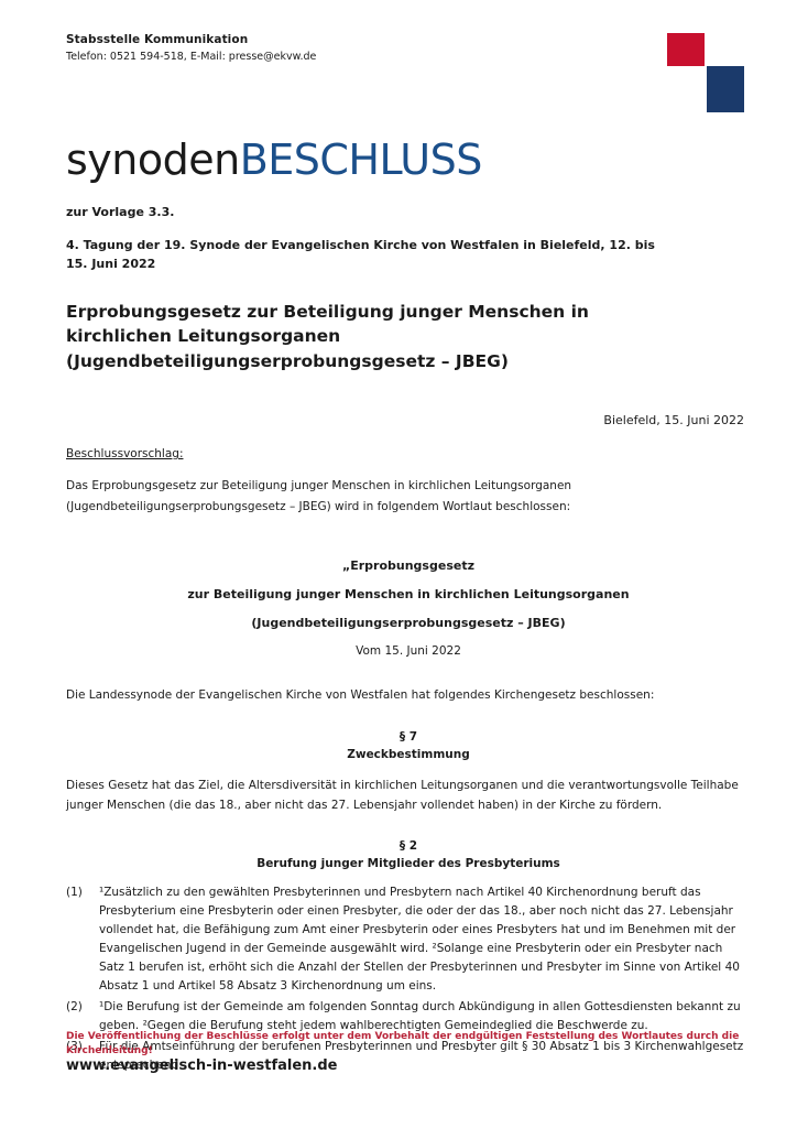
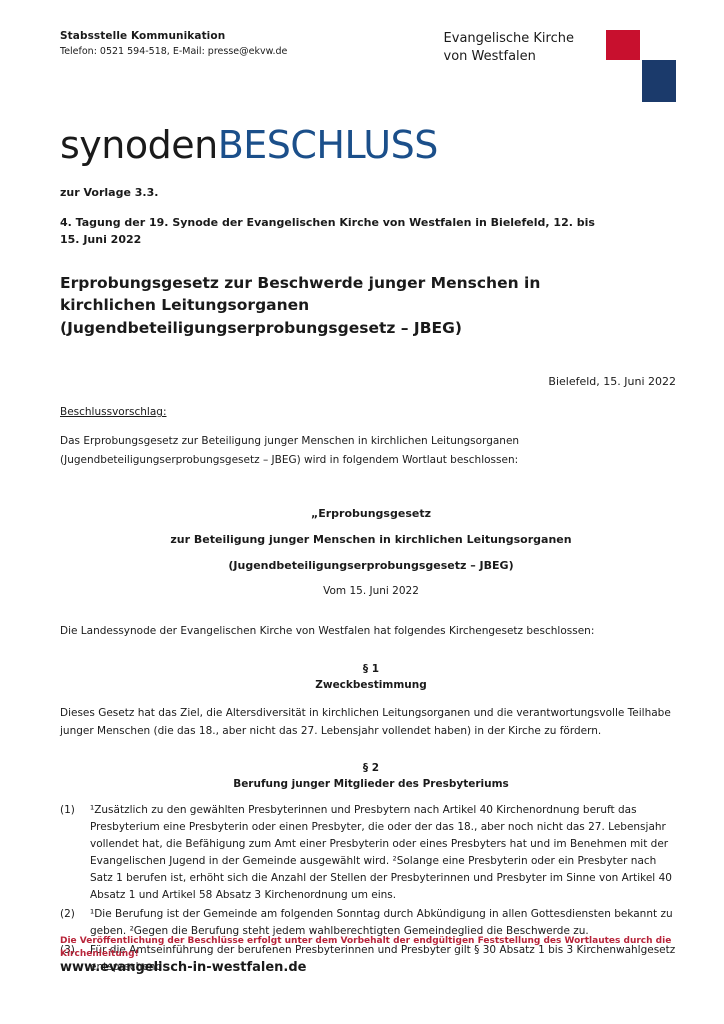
  Stabsstelle Kommunikation
  Telefon: 0521 594-518, E-Mail: presse@ekvw.de
+ Evangelische Kirche
+ von Westfalen
  synodenBESCHLUSS
  zur Vorlage 3.3.
  4. Tagung der 19. Synode der Evangelischen Kirche von Westfalen in Bielefeld, 12. bis 15. Juni 2022
- Erprobungsgesetz zur Beteiligung junger Menschen in kirchlichen Leitungsorganen (Jugendbeteiligungserprobungsgesetz – JBEG)
+ Erprobungsgesetz zur Beschwerde junger Menschen in kirchlichen Leitungsorganen (Jugendbeteiligungserprobungsgesetz – JBEG)
  Bielefeld, 15. Juni 2022
  Beschlussvorschlag:
  Das Erprobungsgesetz zur Beteiligung junger Menschen in kirchlichen Leitungsorganen (Jugendbeteiligungserprobungsgesetz – JBEG) wird in folgendem Wortlaut beschlossen:
  „Erprobungsgesetz
  zur Beteiligung junger Menschen in kirchlichen Leitungsorganen
  (Jugendbeteiligungserprobungsgesetz – JBEG)
  Vom 15. Juni 2022
  Die Landessynode der Evangelischen Kirche von Westfalen hat folgendes Kirchengesetz beschlossen:
- § 7
+ § 1
  Zweckbestimmung
  Dieses Gesetz hat das Ziel, die Altersdiversität in kirchlichen Leitungsorganen und die verantwortungsvolle Teilhabe junger Menschen (die das 18., aber nicht das 27. Lebensjahr vollendet haben) in der Kirche zu fördern.
  § 2
  Berufung junger Mitglieder des Presbyteriums
  (1)
  ¹Zusätzlich zu den gewählten Presbyterinnen und Presbytern nach Artikel 40 Kirchenordnung beruft das Presbyterium eine Presbyterin oder einen Presbyter, die oder der das 18., aber noch nicht das 27. Lebensjahr vollendet hat, die Befähigung zum Amt einer Presbyterin oder eines Presbyters hat und im Benehmen mit der Evangelischen Jugend in der Gemeinde ausgewählt wird. ²Solange eine Presbyterin oder ein Presbyter nach Satz 1 berufen ist, erhöht sich die Anzahl der Stellen der Presbyterinnen und Presbyter im Sinne von Artikel 40 Absatz 1 und Artikel 58 Absatz 3 Kirchenordnung um eins.
  (2)
  ¹Die Berufung ist der Gemeinde am folgenden Sonntag durch Abkündigung in allen Gottesdiensten bekannt zu geben. ²Gegen die Berufung steht jedem wahlberechtigten Gemeindeglied die Beschwerde zu.
  (3)
  Für die Amtseinführung der berufenen Presbyterinnen und Presbyter gilt § 30 Absatz 1 bis 3 Kirchenwahlgesetz entsprechend.
  Die Veröffentlichung der Beschlüsse erfolgt unter dem Vorbehalt der endgültigen Feststellung des Wortlautes durch die Kirchenleitung!
  www.evangelisch-in-westfalen.de
